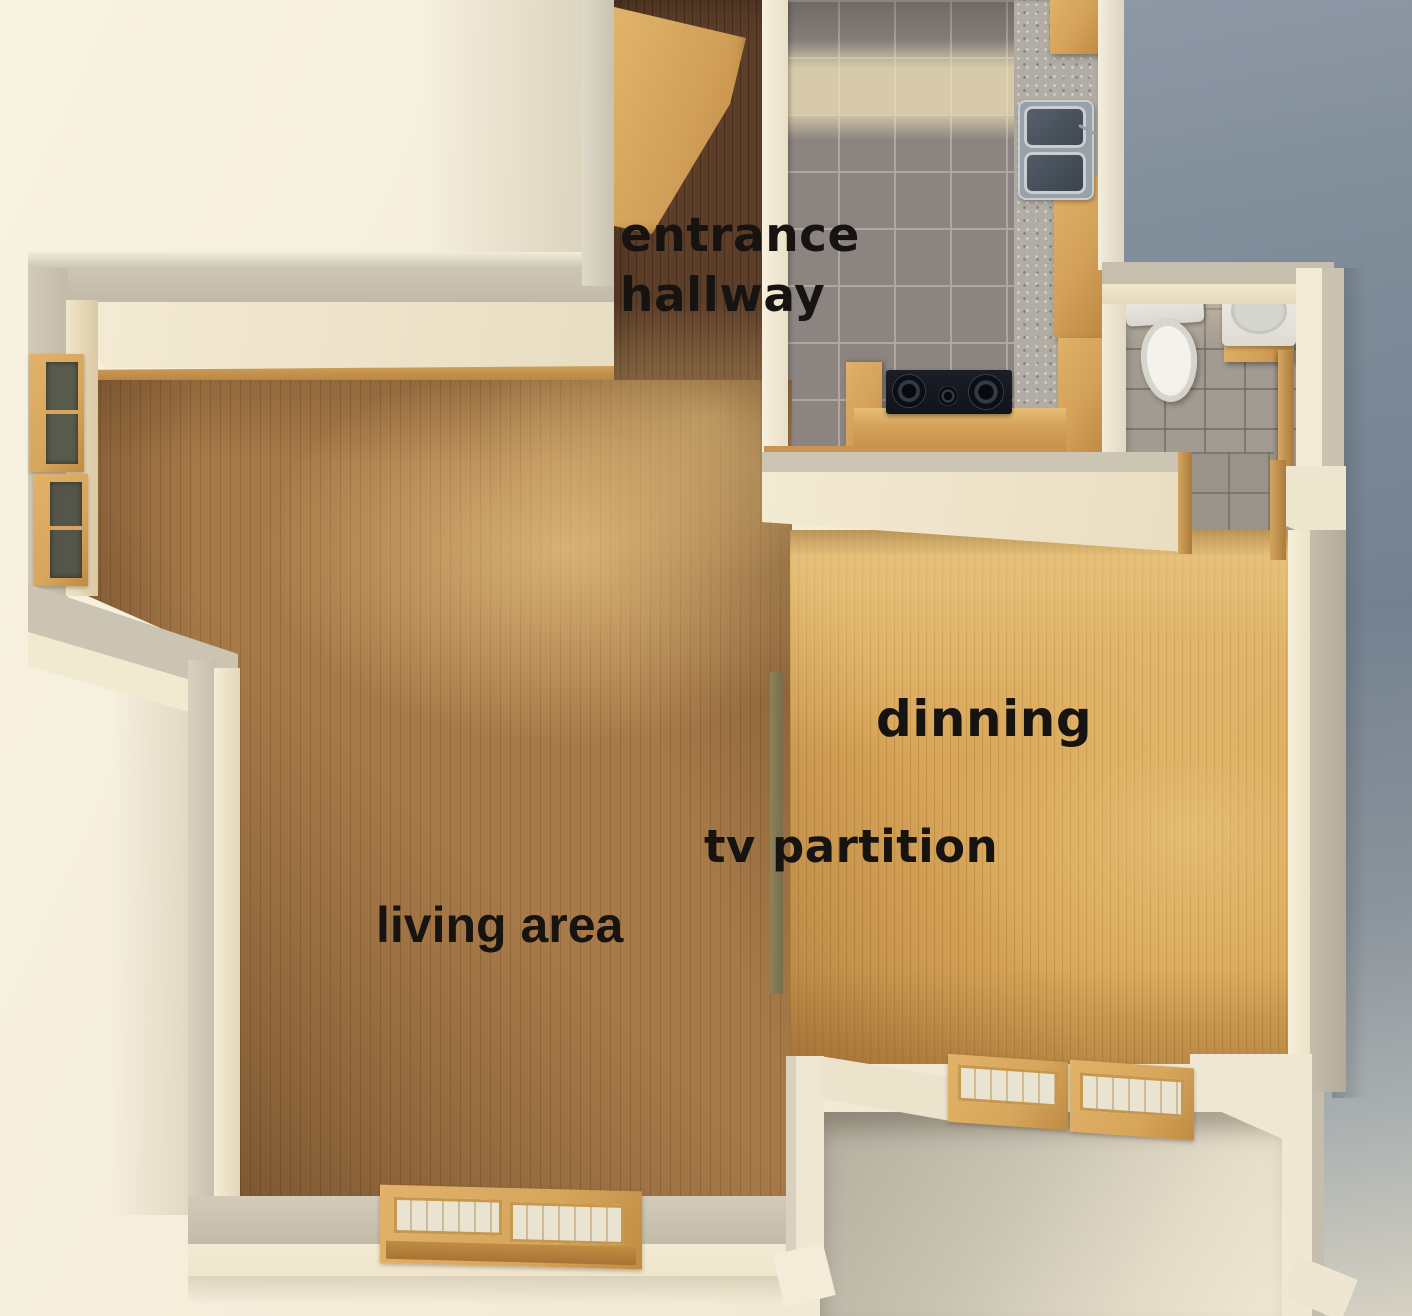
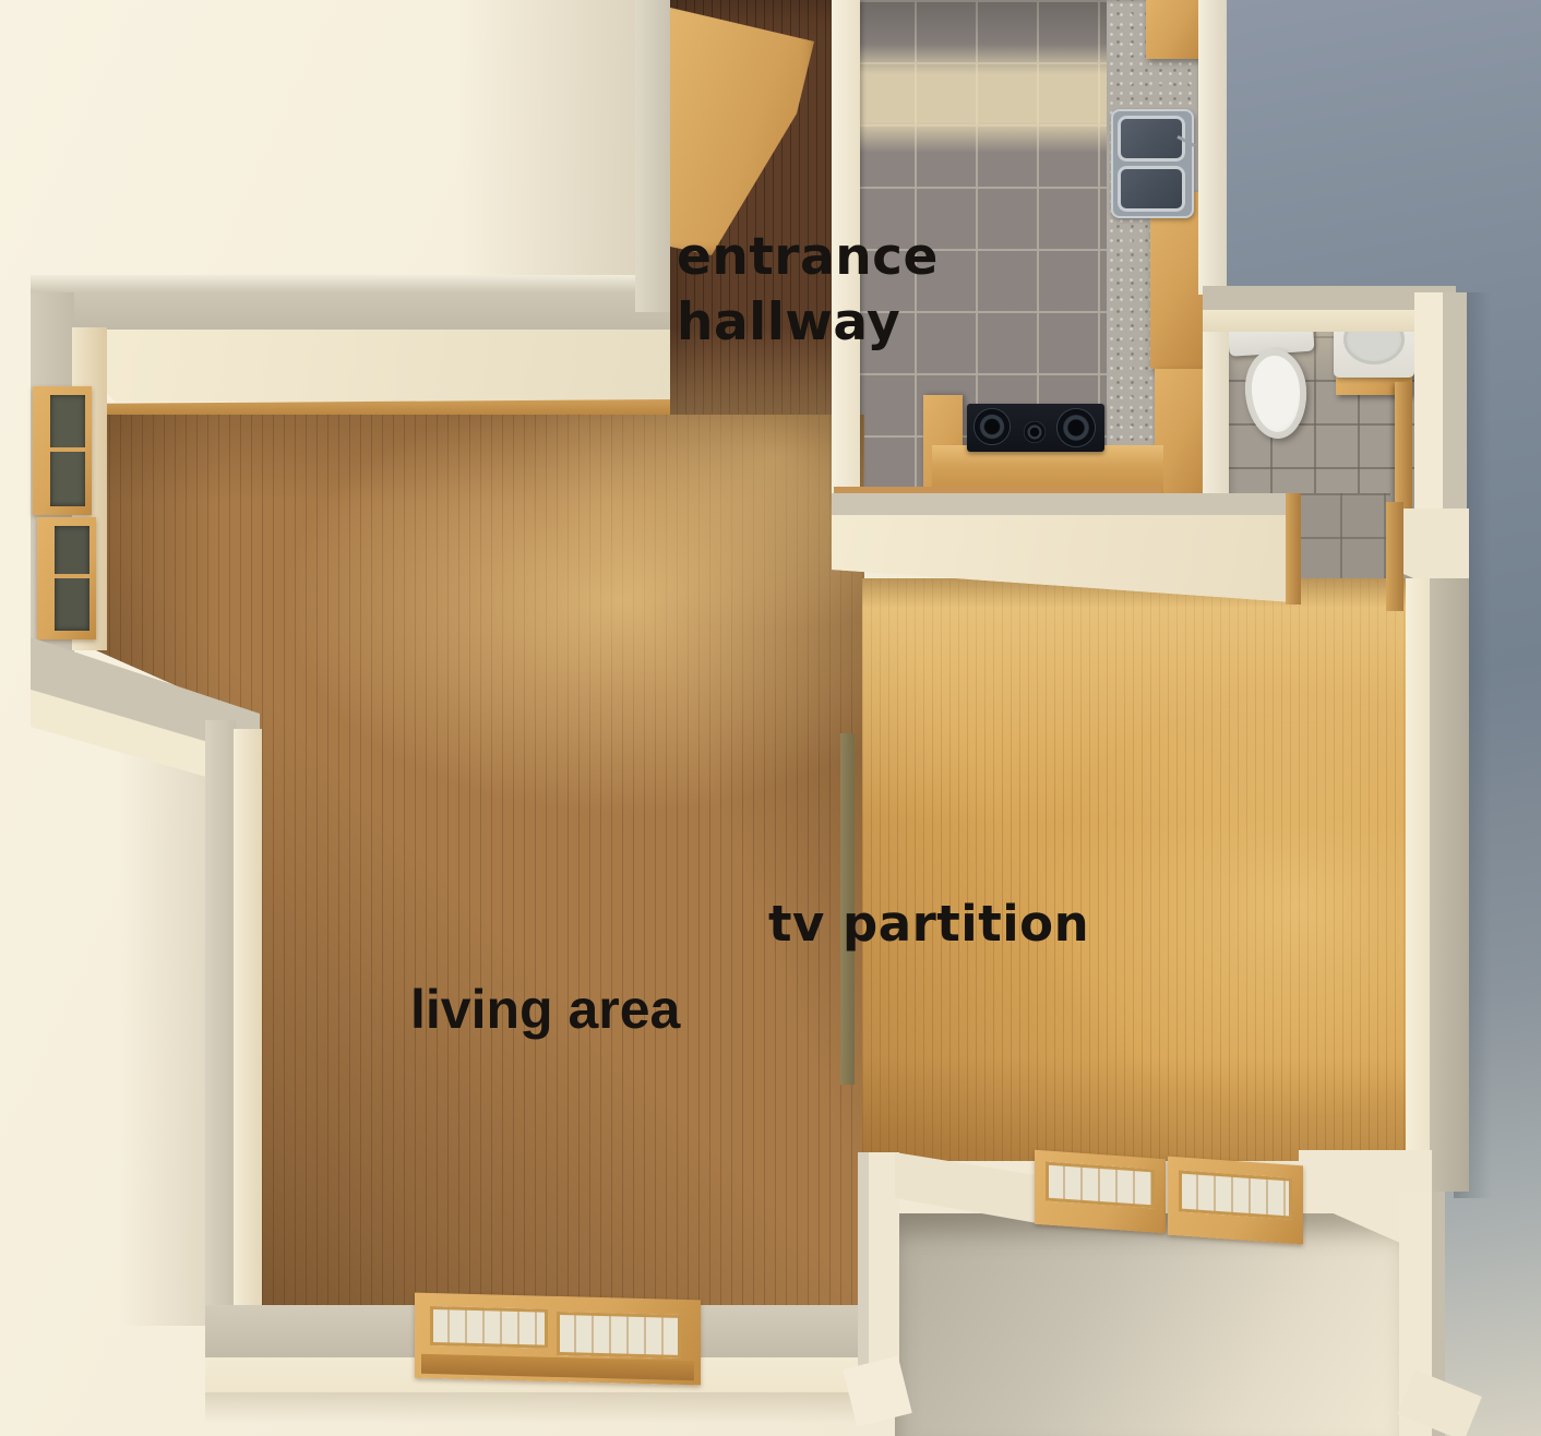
  entrance
  hallway
- dinning
  tv partition
  living area
